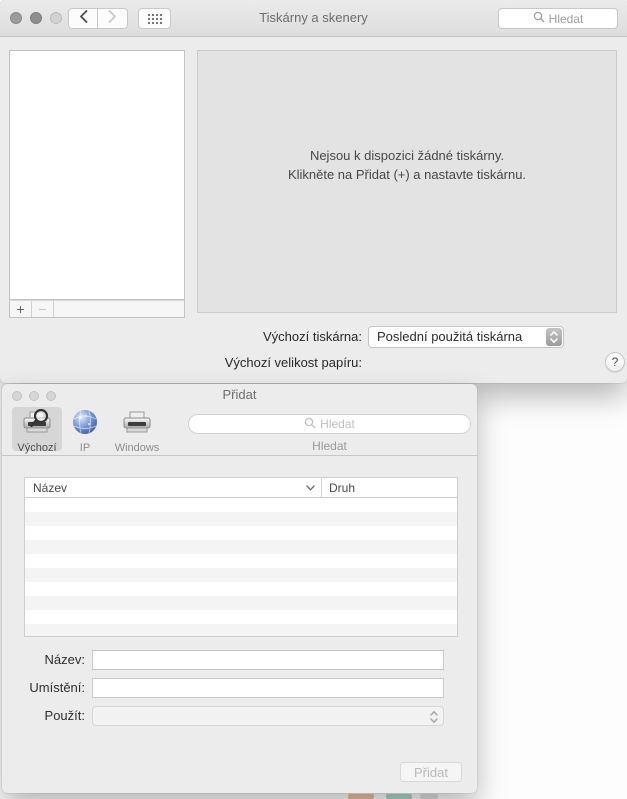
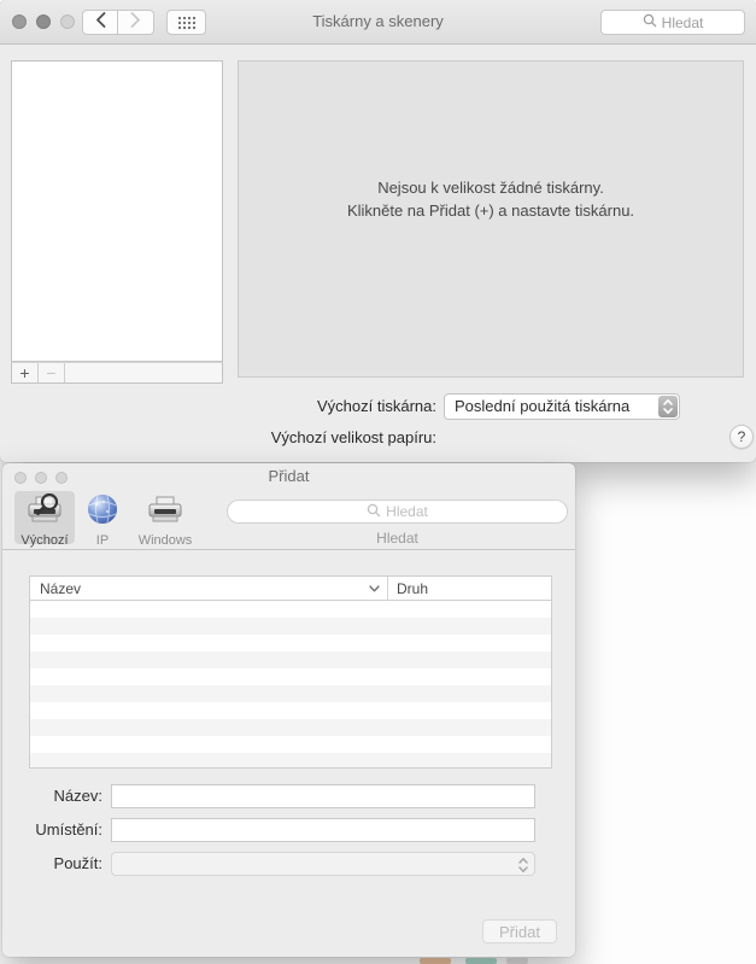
  Tiskárny a skenery
  Hledat
  +
  −
- Nejsou k dispozici žádné tiskárny.
+ Nejsou k velikost žádné tiskárny.
  Klikněte na Přidat (+) a nastavte tiskárnu.
  Výchozí tiskárna:
  Poslední použitá tiskárna
  Výchozí velikost papíru:
  ?
  Přidat
  Výchozí
  IP
  Windows
  Hledat
  Hledat
  Název
  Druh
  Název:
  Umístění:
  Použít:
  Přidat
